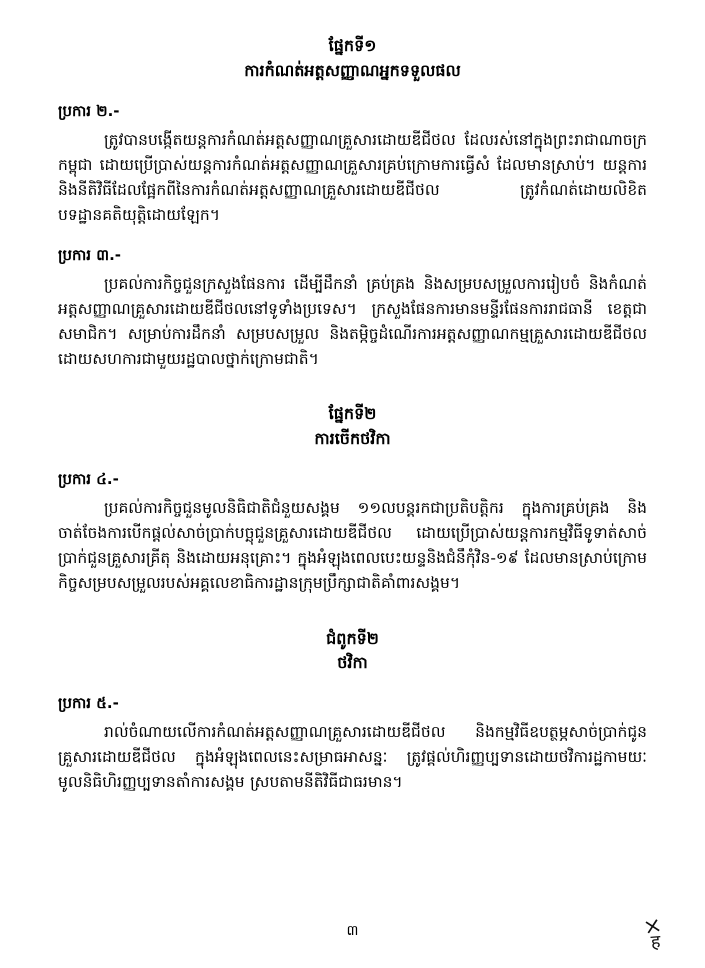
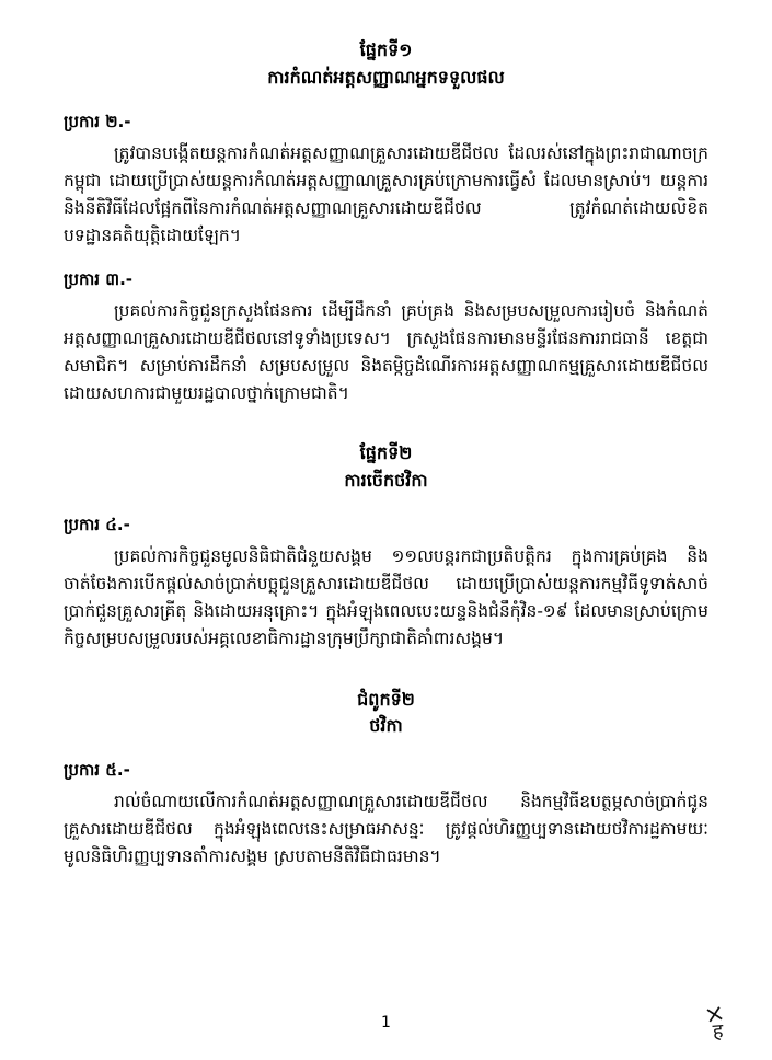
  ផ្នែកទី១
  ការកំណត់អត្តសញ្ញាណអ្នកទទួលផល
  ប្រការ ២.-
  ត្រូវបានបង្កើតយន្តការកំណត់អត្តសញ្ញាណគ្រួសារដោយឌីជីថល ដែលរស់នៅក្នុងព្រះរាជាណាចក្រកម្ពុជា ដោយប្រើប្រាស់យន្តការកំណត់អត្តសញ្ញាណគ្រួសារគ្រប់ក្រោមការធ្វើសំ ដែលមានស្រាប់។ យន្តការ និងនីតិវិធីដែលផ្អែកពីនៃការកំណត់អត្តសញ្ញាណគ្រួសារដោយឌីជីថល ត្រូវកំណត់ដោយលិខិតបទដ្ឋានគតិយុត្តិដោយឡែក។
  ប្រការ ៣.-
  ប្រគល់ការកិច្ចជួនក្រសួងផែនការ ដើម្បីដឹកនាំ គ្រប់គ្រង និងសម្របសម្រួលការរៀបចំ និងកំណត់អត្តសញ្ញាណគ្រួសារដោយឌីជីថលនៅទូទាំងប្រទេស។ ក្រសួងផែនការមានមន្ទីរផែនការរាជធានី ខេត្តជាសមាជិក។ សម្រាប់ការដឹកនាំ សម្របសម្រួល និងតម្កិច្ចដំណើរការអត្តសញ្ញាណកម្មគ្រួសារដោយឌីជីថល ដោយសហការជាមួយរដ្ឋបាលថ្នាក់ក្រោមជាតិ។
  ផ្នែកទី២
  ការចេីកថវិកា
  ប្រការ ៤.-
  ប្រគល់ការកិច្ចជួនមូលនិធិជាតិជំនួយសង្គម ១១លបន្តរកជាប្រតិបត្តិករ ក្នុងការគ្រប់គ្រង និងចាត់ចែងការបើកផ្តល់សាច់ប្រាក់បច្ឆុជួនគ្រួសារដោយឌីជីថល ដោយប្រើប្រាស់យន្តការកម្មវិធីទូទាត់សាច់ប្រាក់ជួនគ្រួសារគ្រីតុ និងដោយអនុគ្រោះ។ ក្នុងអំឡុងពេលបេះយន្ទនិងជំនឹកុំវិន-១៩ ដែលមានស្រាប់ក្រោមកិច្ចសម្របសម្រួលរបស់អគ្គលេខាធិការដ្ឋានក្រុមប្រឹក្សាជាតិគាំពារសង្គម។
  ជំពូកទី២
  ថវិកា
  ប្រការ ៥.-
  រាល់ចំណាយលើការកំណត់អត្តសញ្ញាណគ្រួសារដោយឌីជីថល និងកម្មវិធីឧបត្ថម្ភសាច់ប្រាក់ជូនគ្រួសារដោយឌីជីថល ក្នុងអំឡុងពេលនេះសម្រាធអាសន្នៈ ត្រូវផ្តល់ហិរញ្ញប្បទានដោយថវិការដ្ឋកាមយៈមូលនិធិហិរញ្ញប្បទានតាំការសង្គម ស្របតាមនីតិវិធីជាធរមាន។
- ៣
+ 1
